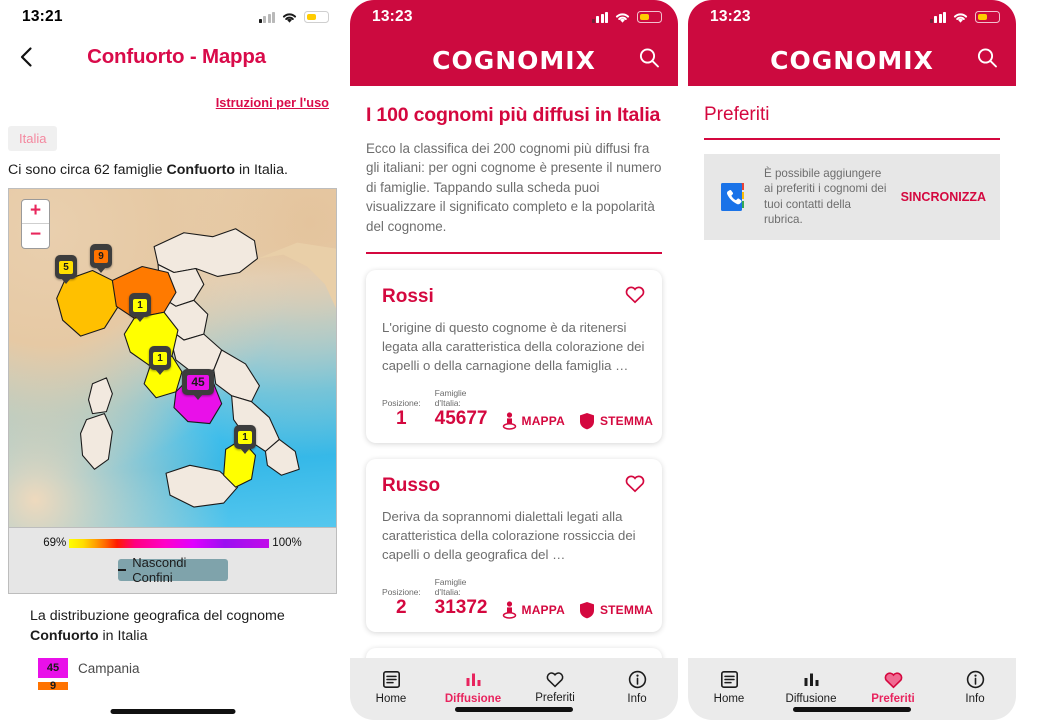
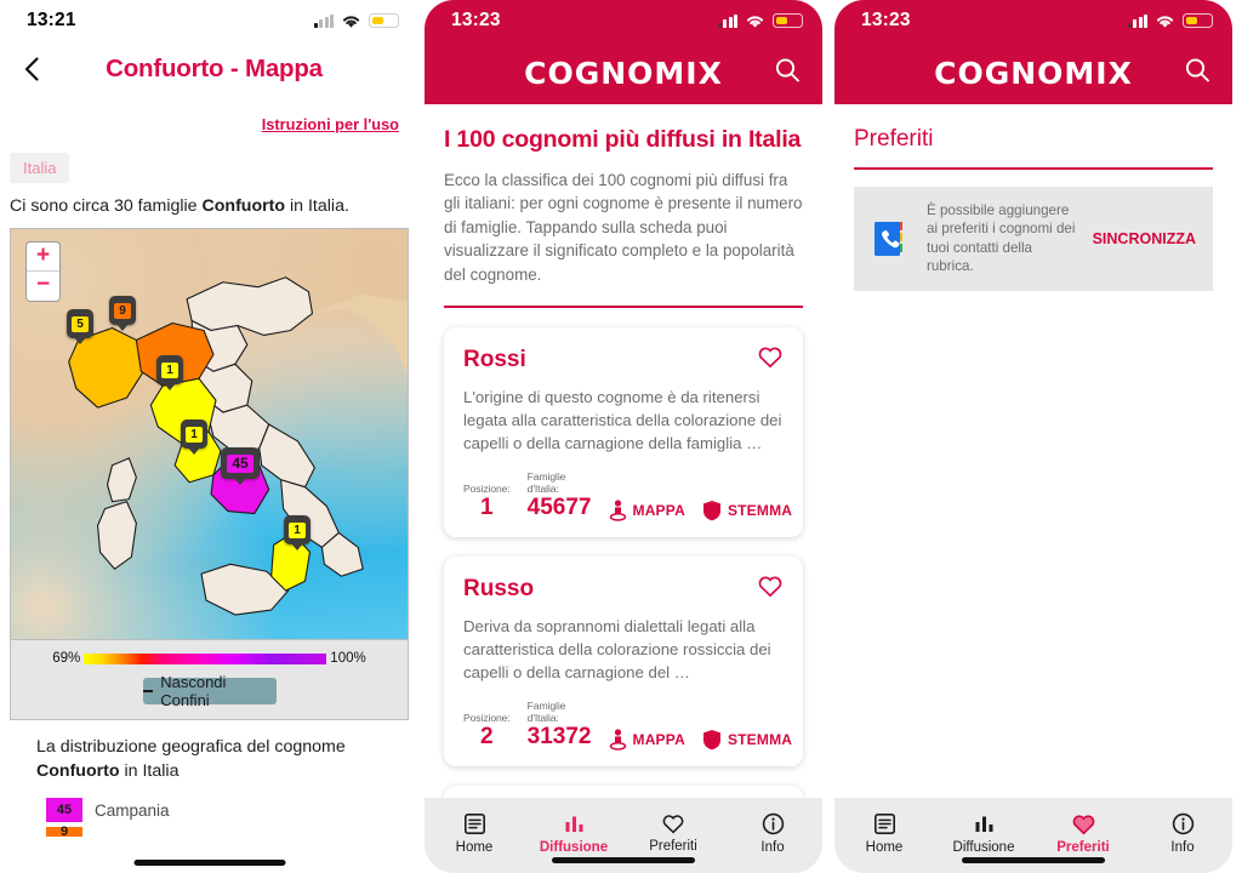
  13:21
  Confuorto - Mappa
  Istruzioni per l'uso
  Italia
- Ci sono circa 62 famiglie Confuorto in Italia.
+ Ci sono circa 30 famiglie Confuorto in Italia.
  +
  −
  5
  9
  1
  1
  45
  1
  69%
  100%
  Nascondi Confini
  La distribuzione geografica del cognome
  Confuorto in Italia
  45
  Campania
  9
  13:23
  COGNOMIX
  I 100 cognomi più diffusi in Italia
- Ecco la classifica dei 200 cognomi più diffusi fra gli italiani: per ogni cognome è presente il numero di famiglie. Tappando sulla scheda puoi visualizzare il significato completo e la popolarità del cognome.
+ Ecco la classifica dei 100 cognomi più diffusi fra gli italiani: per ogni cognome è presente il numero di famiglie. Tappando sulla scheda puoi visualizzare il significato completo e la popolarità del cognome.
  Rossi
  L'origine di questo cognome è da ritenersi legata alla caratteristica della colorazione dei capelli o della carnagione della famiglia …
  Posizione:
  1
  Famiglie d'Italia:
  45677
  MAPPA
  STEMMA
  Russo
- Deriva da soprannomi dialettali legati alla caratteristica della colorazione rossiccia dei capelli o della geografica del …
+ Deriva da soprannomi dialettali legati alla caratteristica della colorazione rossiccia dei capelli o della carnagione del …
  Posizione:
  2
  Famiglie d'Italia:
  31372
  MAPPA
  STEMMA
  Home
  Diffusione
  Preferiti
  Info
  13:23
  COGNOMIX
  Preferiti
  È possibile aggiungere ai preferiti i cognomi dei tuoi contatti della rubrica.
  SINCRONIZZA
  Home
  Diffusione
  Preferiti
  Info
